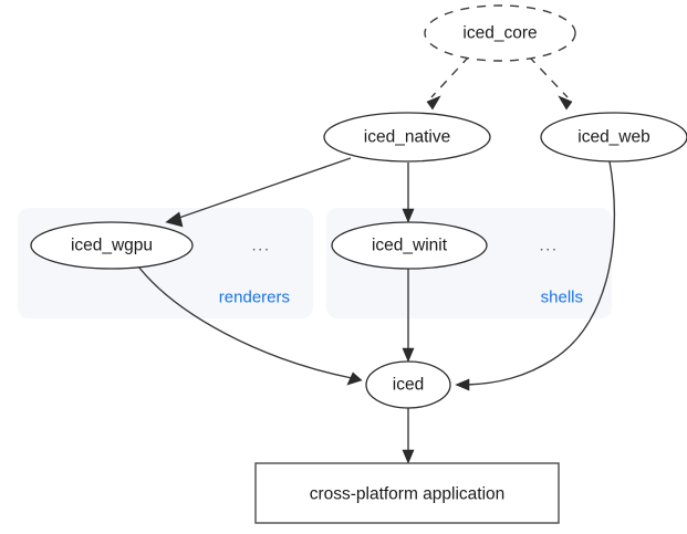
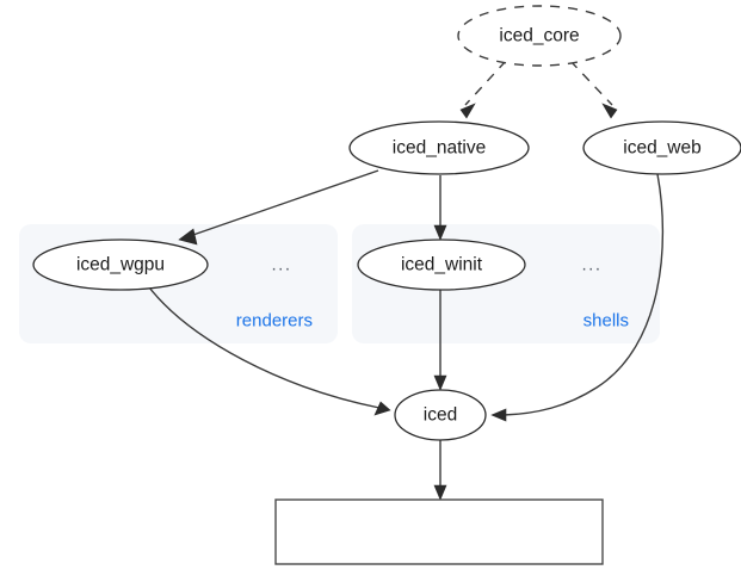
  renderers
  ...
  shells
  ...
  iced_core
  iced_native
  iced_web
  iced_wgpu
  iced_winit
  iced
- cross-platform application
